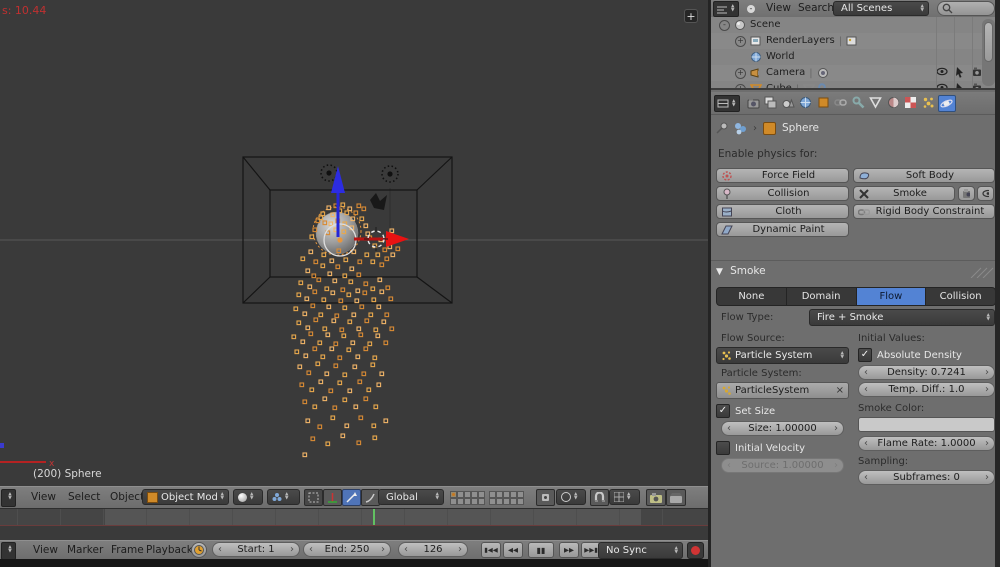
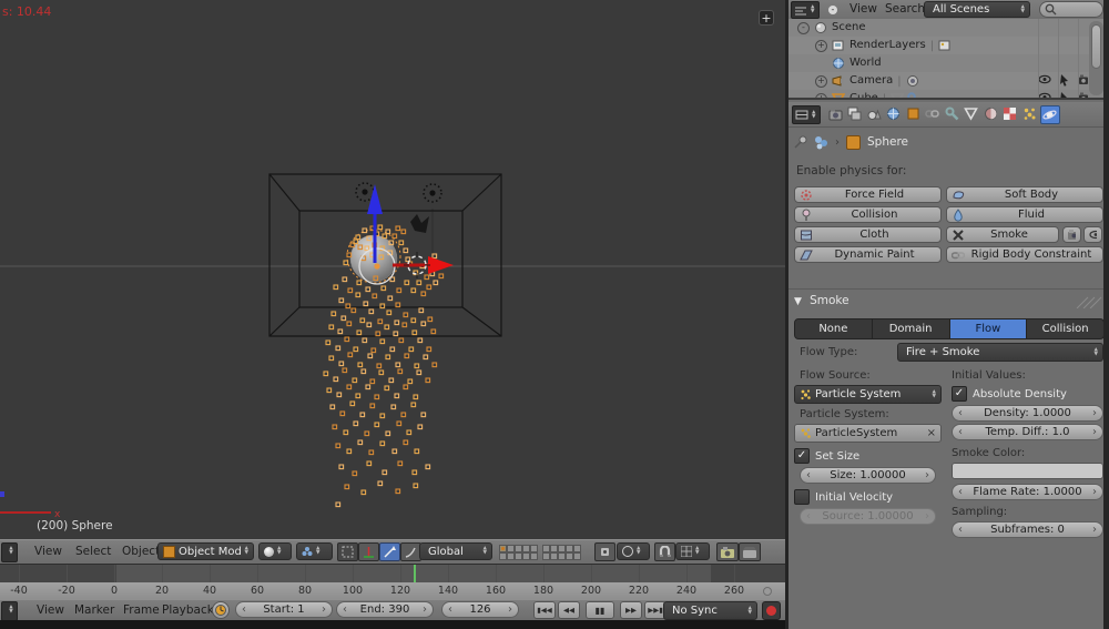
  x
  s: 10.44
  (200) Sphere
  +
  View
  Select
  Objec
  Object Mod
  Global
+ -40
+ -20
+ 0
+ 20
+ 40
+ 60
+ 80
+ 100
+ 120
+ 140
+ 160
+ 180
+ 200
+ 220
+ 240
+ 260
  View
  Marker
  Frame
  Playback
  ‹
  Start: 1
  ›
  ‹
- End: 250
+ End: 390
  ›
  ‹
  126
  ›
  ▮◀◀
  ◀◀
  ▮▮
  ▶▶
  ▶▶▮
  No Sync
  -
  View
  Search
  All Scenes
  -
  Scene
  +
  RenderLayers
  |
  World
  +
  Camera
  ›
  Sphere
  Enable physics for:
  Force Field
  Collision
  Cloth
  Dynamic Paint
  Soft Body
+ Fluid
  Smoke
  Rigid Body Constraint
  ▼ Smoke
  None
  Domain
  Flow
  Collision
  Flow Type:
  Fire + Smoke
  Flow Source:
  Particle System
  Particle System:
  ParticleSystem
  ×
  ✓
  Set Size
  ‹
  Size: 1.00000
  ›
  Initial Velocity
  Source: 1.00000
  Initial Values:
  ✓
  Absolute Density
  ‹
- Density: 0.7241
+ Density: 1.0000
  ›
  ‹
  Temp. Diff.: 1.0
  ›
  Smoke Color:
  ‹
  Flame Rate: 1.0000
  ›
  Sampling:
  ‹
  Subframes: 0
  ›
